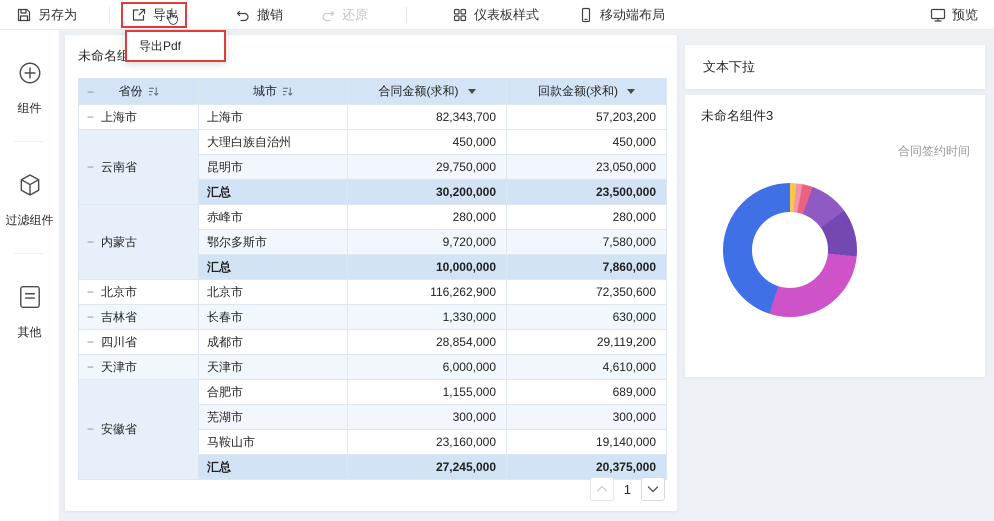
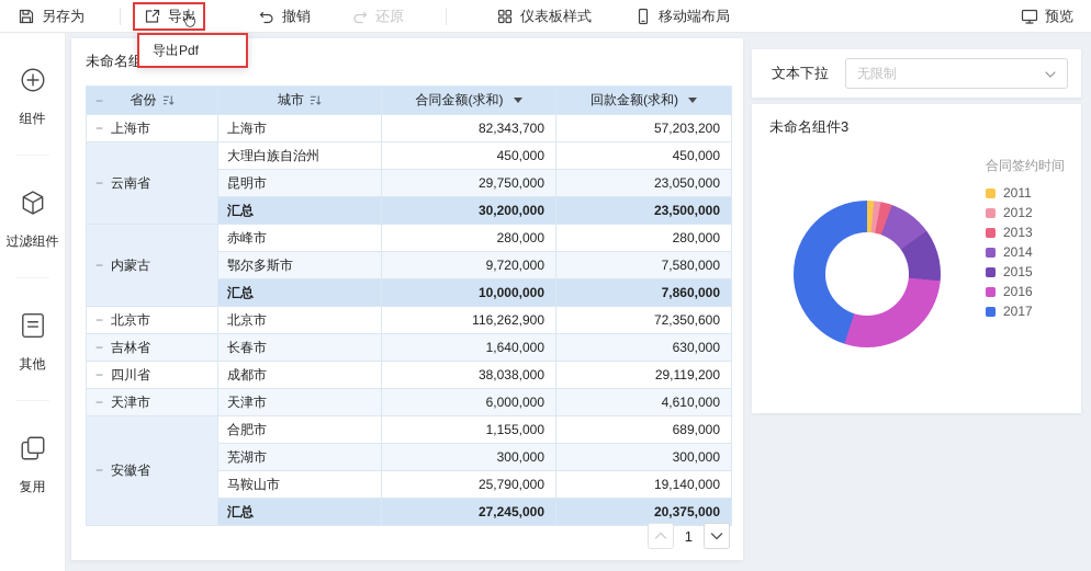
  另存为
  撤销
  还原
  仪表板样式
  移动端布局
  预览
  导出Pdf
  组件
  过滤组件
  其他
+ 复用
  未命名组
  − 省份	城市	合同金额(求和)	回款金额(求和)
  − 上海市	上海市	82,343,700	57,203,200
  − 云南省	大理白族自治州	450,000	450,000
  昆明市	29,750,000	23,050,000
  汇总	30,200,000	23,500,000
  − 内蒙古	赤峰市	280,000	280,000
  鄂尔多斯市	9,720,000	7,580,000
  汇总	10,000,000	7,860,000
  − 北京市	北京市	116,262,900	72,350,600
- − 吉林省	长春市	1,330,000	630,000
+ − 吉林省	长春市	1,640,000	630,000
- − 四川省	成都市	28,854,000	29,119,200
+ − 四川省	成都市	38,038,000	29,119,200
  − 天津市	天津市	6,000,000	4,610,000
  − 安徽省	合肥市	1,155,000	689,000
  芜湖市	300,000	300,000
- 马鞍山市	23,160,000	19,140,000
+ 马鞍山市	25,790,000	19,140,000
  汇总	27,245,000	20,375,000
  1
  文本下拉
+ 无限制
  未命名组件3
  合同签约时间
+ 2011
+ 2012
+ 2013
+ 2014
+ 2015
+ 2016
+ 2017
